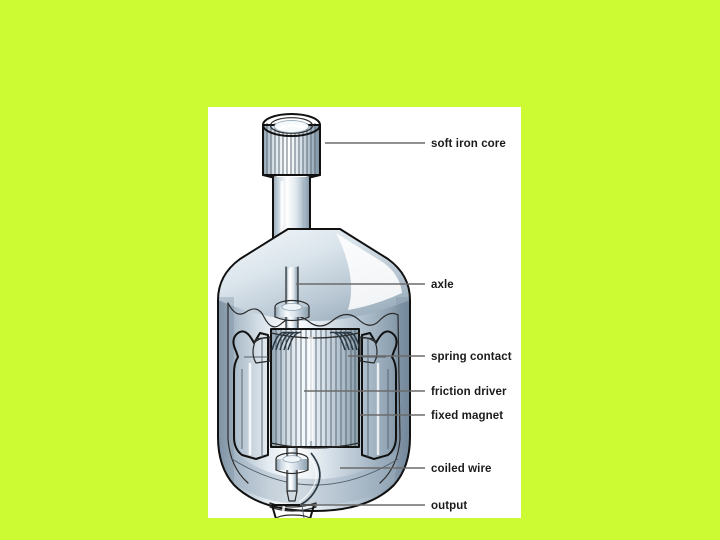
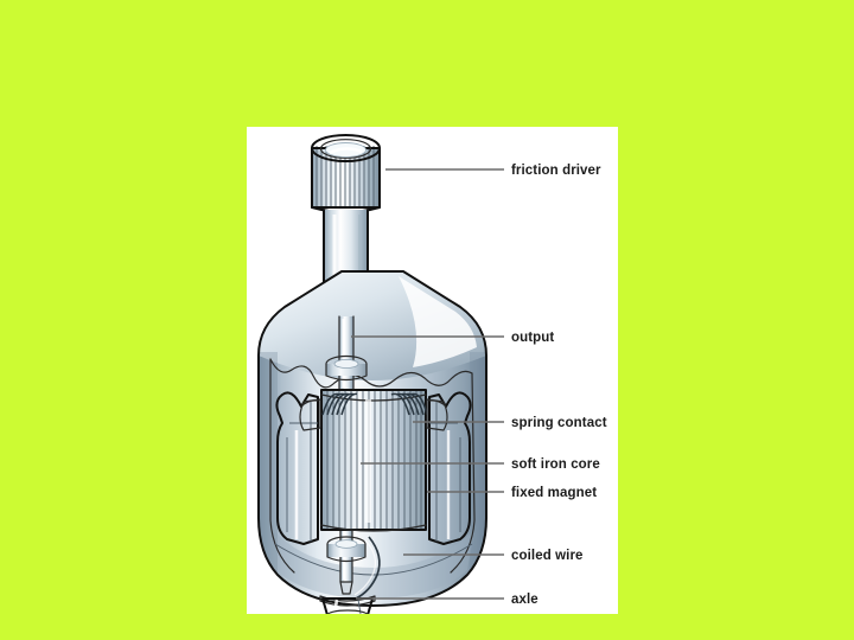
- soft iron core
+ friction driver
- axle
+ output
  spring contact
- friction driver
+ soft iron core
  fixed magnet
  coiled wire
- output
+ axle
